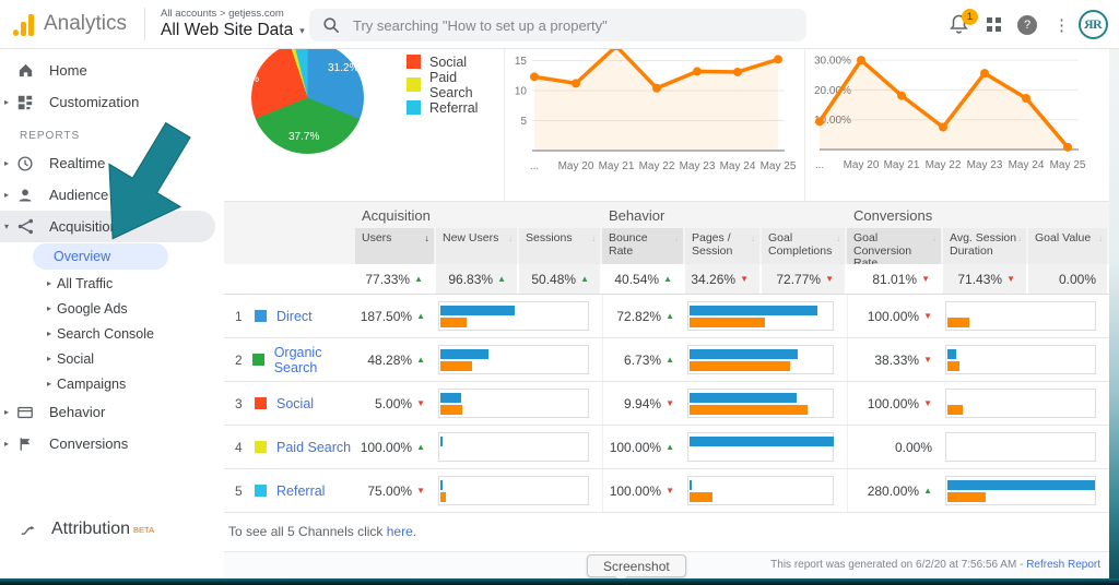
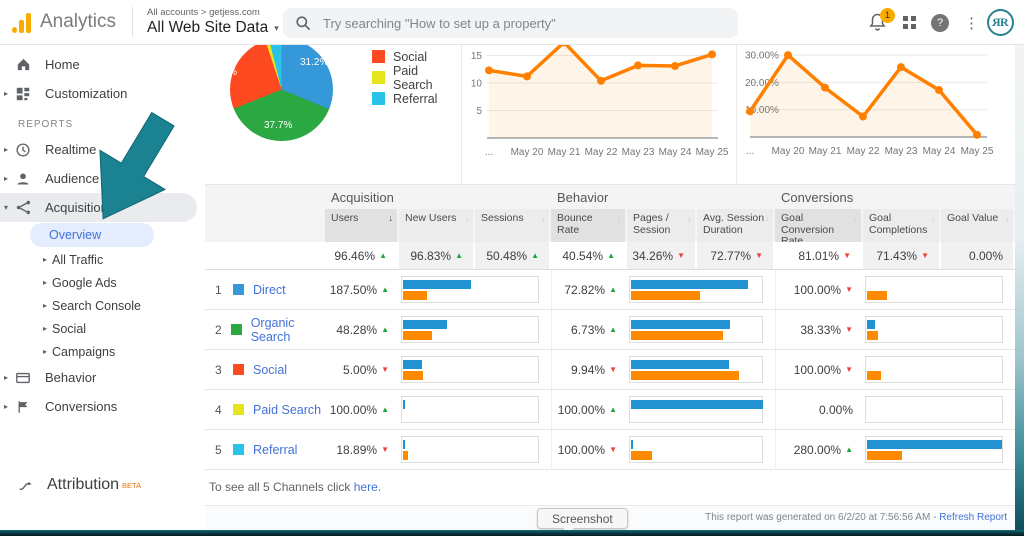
  Analytics
  All accounts > getjess.com
  All Web Site Data
  ▾
  Try searching "How to set up a property"
  1
  ?
  ⋮
  R
  Home
  ▸
  Customization
  REPORTS
  ▸
  Realtime
  ▸
  Audience
  ▾
  Acquisitio
  Overview
  ▸
  All Traffic
  ▸
  Google Ads
  ▸
  Search Console
  ▸
  Social
  ▸
  Campaigns
  ▸
  Behavior
  ▸
  Conversions
  Attribution
  BETA
  26%
  31.2%
  37.7%
  Social
  Paid Search
  Referral
  5
  10
  15
  ...
  May 20
  May 21
  May 22
  May 23
  May 24
  May 25
  20.0%
  30.00%
  ...
  May 20
  May 21
  May 22
  May 23
  May 24
  May 25
  Acquisition
  Behavior
  Conversions
  Users
  ↓
  New Users
  ↓
  Sessions
  ↓
  Bounce Rate
  Pages / Session
  ↓
- Goal Completions
+ Avg. Session Duration
  ↓
  Goal Conversion Rate
- Avg. Session Duration
+ Goal Completions
  ↓
  Goal Value
  ↓
- 77.33%
+ 96.46%
  ▲
  96.83%
  ▲
  50.48%
  ▲
  40.54%
  ▲
  34.26%
  ▼
  72.77%
  ▼
  81.01%
  ▼
  71.43%
  ▼
  0.00%
  1
  Direct
  187.50%
  ▲
  72.82%
  ▲
  100.00%
  ▼
  2
  Organic Search
  48.28%
  ▲
  6.73%
  ▲
  38.33%
  ▼
  3
  Social
  5.00%
  ▼
  9.94%
  ▼
  100.00%
  ▼
  4
  Paid Search
  100.00%
  ▲
  100.00%
  ▲
  0.00%
  5
  Referral
- 75.00%
+ 18.89%
  ▼
  100.00%
  ▼
  280.00%
  ▲
  To see all 5 Channels click here.
  Screenshot
  This report was generated on 6/2/20 at 7:56:56 AM - Refresh Report
